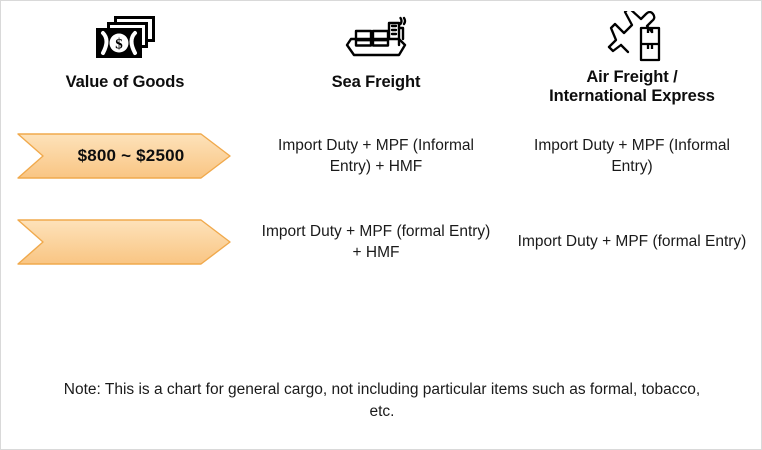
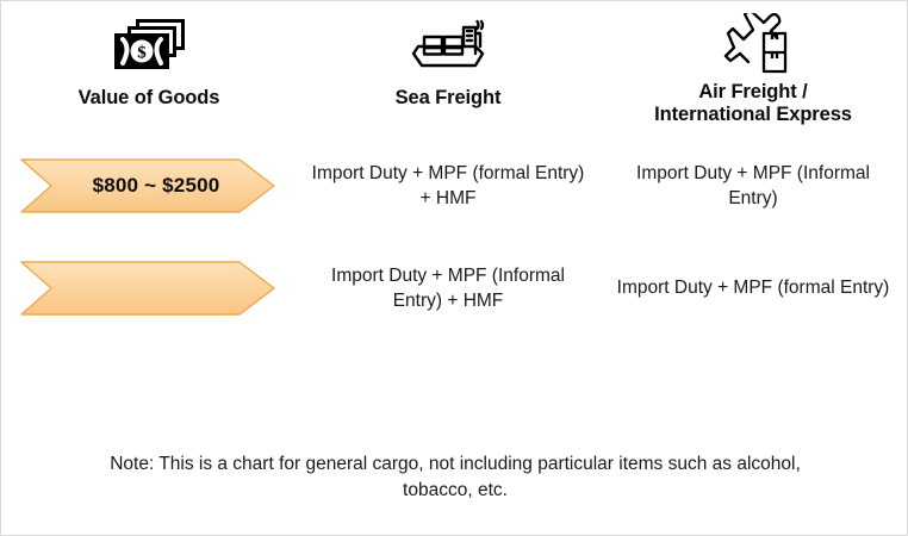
  $
  Value of Goods
  Sea Freight
  Air Freight /
  International Express
  $800 ~ $2500
- Import Duty + MPF (Informal Entry) + HMF
+ Import Duty + MPF (formal Entry) + HMF
  Import Duty + MPF (Informal Entry)
- Import Duty + MPF (formal Entry) + HMF
+ Import Duty + MPF (Informal Entry) + HMF
  Import Duty + MPF (formal Entry)
- Note: This is a chart for general cargo, not including particular items such as formal, tobacco, etc.
+ Note: This is a chart for general cargo, not including particular items such as alcohol, tobacco, etc.
